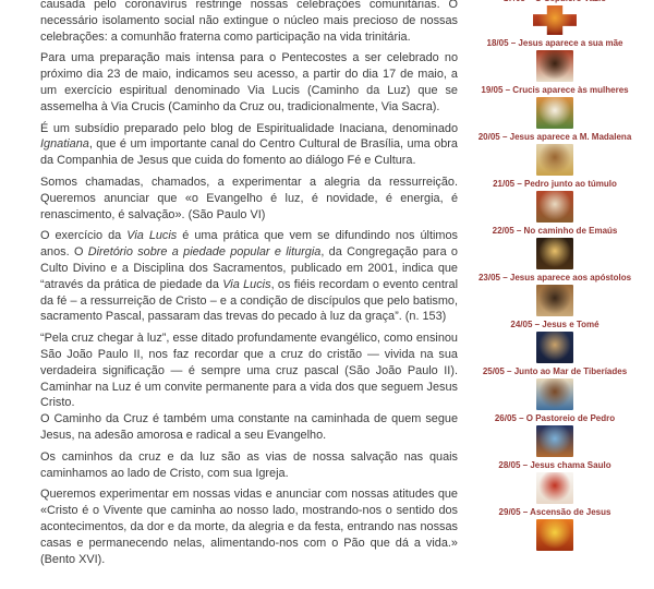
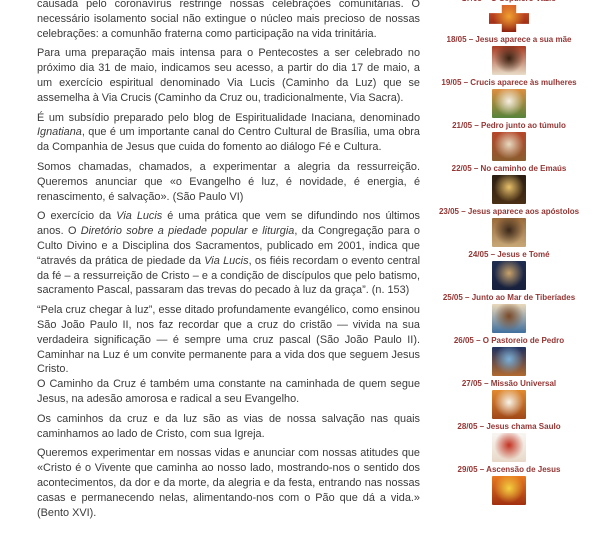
  causada pelo coronavírus restringe nossas celebrações comunitárias. O necessário isolamento social não extingue o núcleo mais precioso de nossas celebrações: a comunhão fraterna como participação na vida trinitária.
- Para uma preparação mais intensa para o Pentecostes a ser celebrado no próximo dia 23 de maio, indicamos seu acesso, a partir do dia 17 de maio, a um exercício espiritual denominado Via Lucis (Caminho da Luz) que se assemelha à Via Crucis (Caminho da Cruz ou, tradicionalmente, Via Sacra).
+ Para uma preparação mais intensa para o Pentecostes a ser celebrado no próximo dia 31 de maio, indicamos seu acesso, a partir do dia 17 de maio, a um exercício espiritual denominado Via Lucis (Caminho da Luz) que se assemelha à Via Crucis (Caminho da Cruz ou, tradicionalmente, Via Sacra).
  É um subsídio preparado pelo blog de Espiritualidade Inaciana, denominado Ignatiana, que é um importante canal do Centro Cultural de Brasília, uma obra da Companhia de Jesus que cuida do fomento ao diálogo Fé e Cultura.
  Somos chamadas, chamados, a experimentar a alegria da ressurreição. Queremos anunciar que «o Evangelho é luz, é novidade, é energia, é renascimento, é salvação». (São Paulo VI)
  O exercício da Via Lucis é uma prática que vem se difundindo nos últimos anos. O Diretório sobre a piedade popular e liturgia, da Congregação para o Culto Divino e a Disciplina dos Sacramentos, publicado em 2001, indica que “através da prática de piedade da Via Lucis, os fiéis recordam o evento central da fé – a ressurreição de Cristo – e a condição de discípulos que pelo batismo, sacramento Pascal, passaram das trevas do pecado à luz da graça”. (n. 153)
  “Pela cruz chegar à luz”, esse ditado profundamente evangélico, como ensinou São João Paulo II, nos faz recordar que a cruz do cristão — vivida na sua verdadeira significação — é sempre uma cruz pascal (São João Paulo II). Caminhar na Luz é um convite permanente para a vida dos que seguem Jesus Cristo.
  O Caminho da Cruz é também uma constante na caminhada de quem segue Jesus, na adesão amorosa e radical a seu Evangelho.
  Os caminhos da cruz e da luz são as vias de nossa salvação nas quais caminhamos ao lado de Cristo, com sua Igreja.
  Queremos experimentar em nossas vidas e anunciar com nossas atitudes que «Cristo é o Vivente que caminha ao nosso lado, mostrando-nos o sentido dos acontecimentos, da dor e da morte, da alegria e da festa, entrando nas nossas casas e permanecendo nelas, alimentando-nos com o Pão que dá a vida.» (Bento XVI).
  18/05 – Jesus aparece a sua mãe
  19/05 – Crucis aparece às mulheres
- 20/05 – Jesus aparece a M. Madalena
  21/05 – Pedro junto ao túmulo
  22/05 – No caminho de Emaús
  23/05 – Jesus aparece aos apóstolos
  24/05 – Jesus e Tomé
  25/05 – Junto ao Mar de Tiberíades
  26/05 – O Pastoreio de Pedro
+ 27/05 – Missão Universal
  28/05 – Jesus chama Saulo
  29/05 – Ascensão de Jesus
